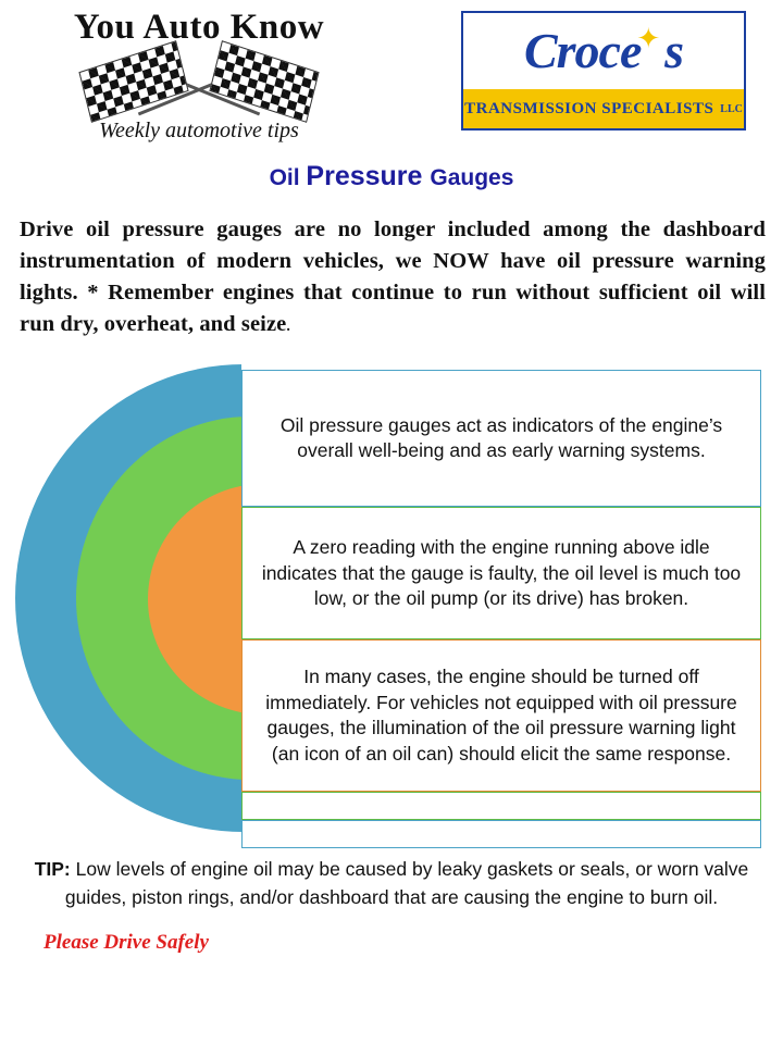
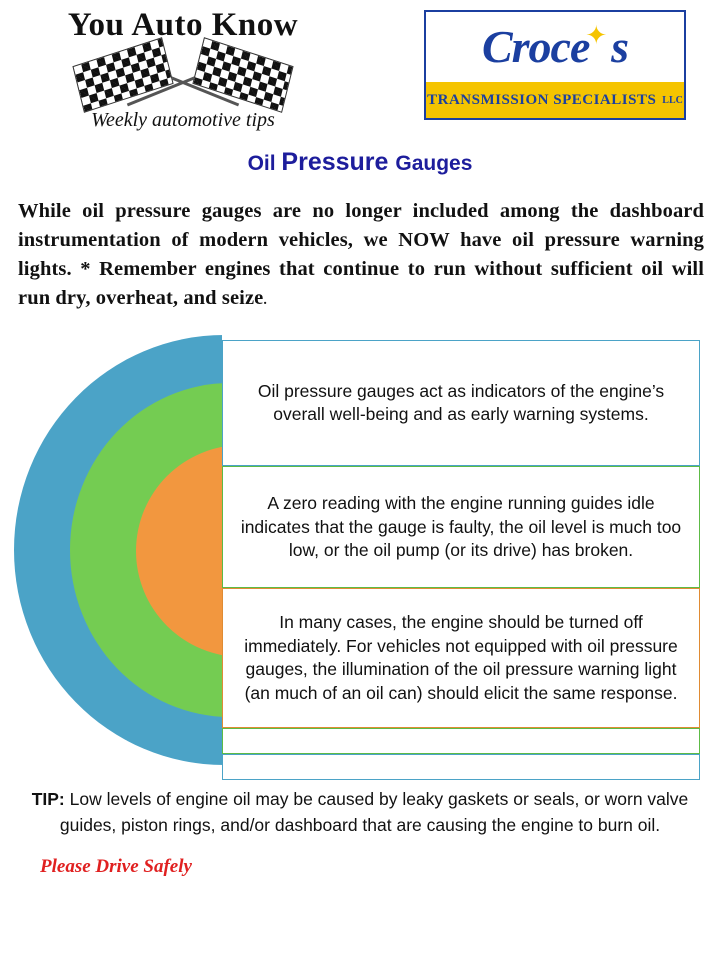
  You Auto Know
  Weekly automotive tips
  Croce
  ✦
  s
  TRANSMISSION SPECIALISTS
  LLC
  Oil Pressure Gauges
- Drive oil pressure gauges are no longer included among the dashboard instrumentation of modern vehicles, we NOW have oil pressure warning lights. * Remember engines that continue to run without sufficient oil will run dry, overheat, and seize.
+ While oil pressure gauges are no longer included among the dashboard instrumentation of modern vehicles, we NOW have oil pressure warning lights. * Remember engines that continue to run without sufficient oil will run dry, overheat, and seize.
  Oil pressure gauges act as indicators of the engine’s overall well-being and as early warning systems.
- A zero reading with the engine running above idle indicates that the gauge is faulty, the oil level is much too low, or the oil pump (or its drive) has broken.
+ A zero reading with the engine running guides idle indicates that the gauge is faulty, the oil level is much too low, or the oil pump (or its drive) has broken.
- In many cases, the engine should be turned off immediately. For vehicles not equipped with oil pressure gauges, the illumination of the oil pressure warning light (an icon of an oil can) should elicit the same response.
+ In many cases, the engine should be turned off immediately. For vehicles not equipped with oil pressure gauges, the illumination of the oil pressure warning light (an much of an oil can) should elicit the same response.
  TIP: Low levels of engine oil may be caused by leaky gaskets or seals, or worn valve guides, piston rings, and/or dashboard that are causing the engine to burn oil.
  Please Drive Safely
